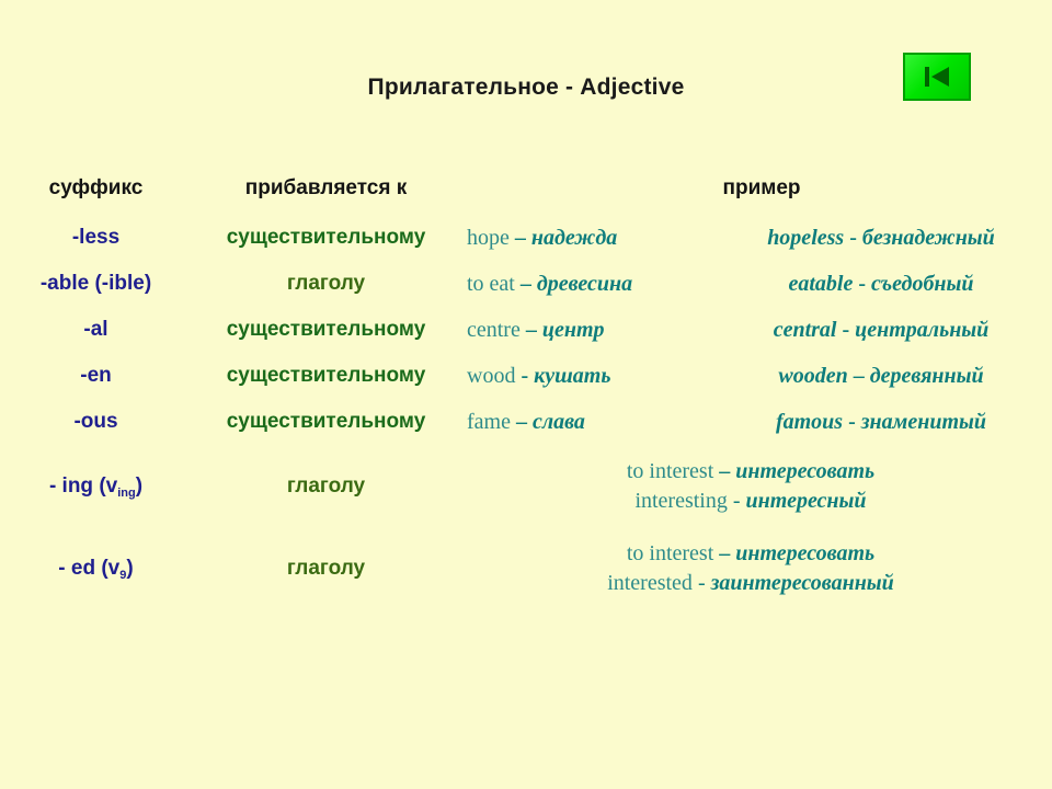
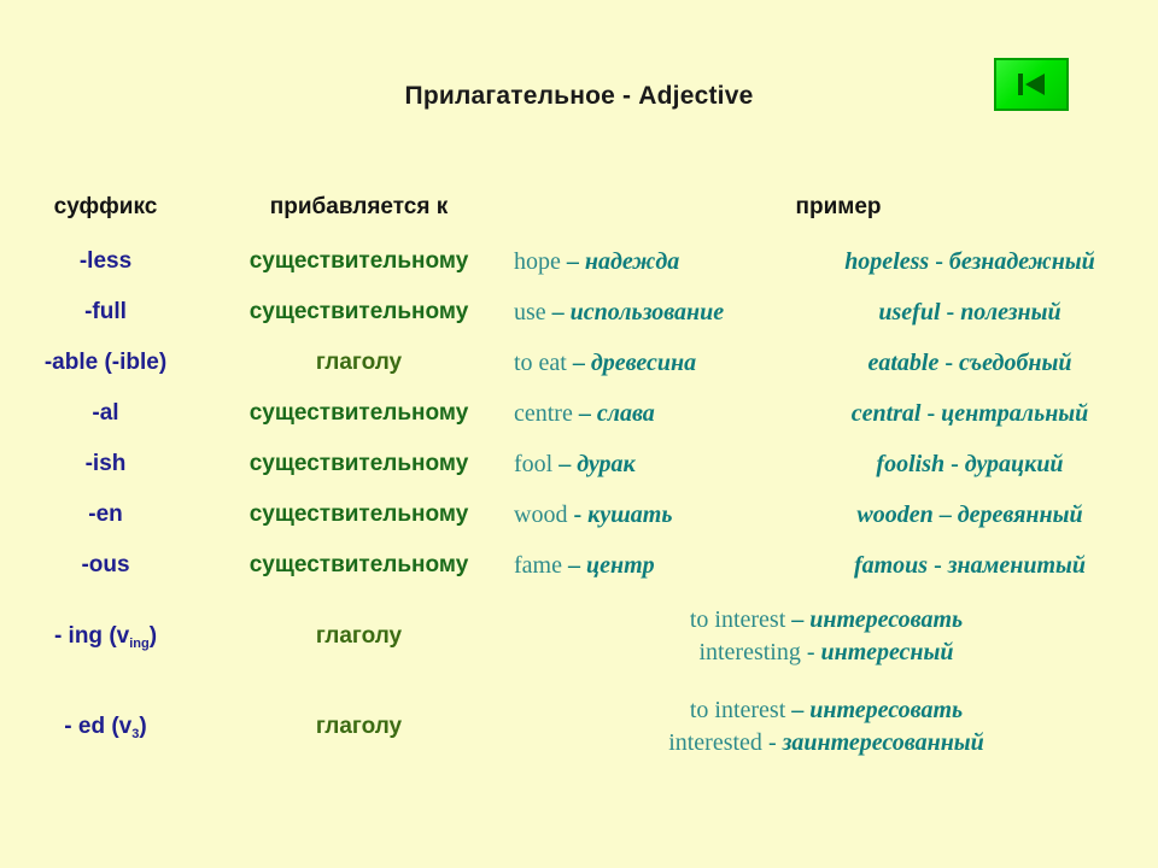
  Прилагательное - Adjective
  суффикс	прибавляется к	пример
  -less	существительному	hope – надежда hopeless - безнадежный
+ -full	существительному	use – использование useful - полезный
  -able (-ible)	глаголу	to eat – древесина eatable - съедобный
- -al	существительному	centre – центр central - центральный
+ -al	существительному	centre – слава central - центральный
+ -ish	существительному	fool – дурак foolish - дурацкий
  -en	существительному	wood - кушать wooden – деревянный
- -ous	существительному	fame – слава famous - знаменитый
+ -ous	существительному	fame – центр famous - знаменитый
  - ing (ving)	глаголу	to interest – интересоватьinteresting - интересный
- - ed (v9)	глаголу	to interest – интересоватьinterested - заинтересованный
+ - ed (v3)	глаголу	to interest – интересоватьinterested - заинтересованный
